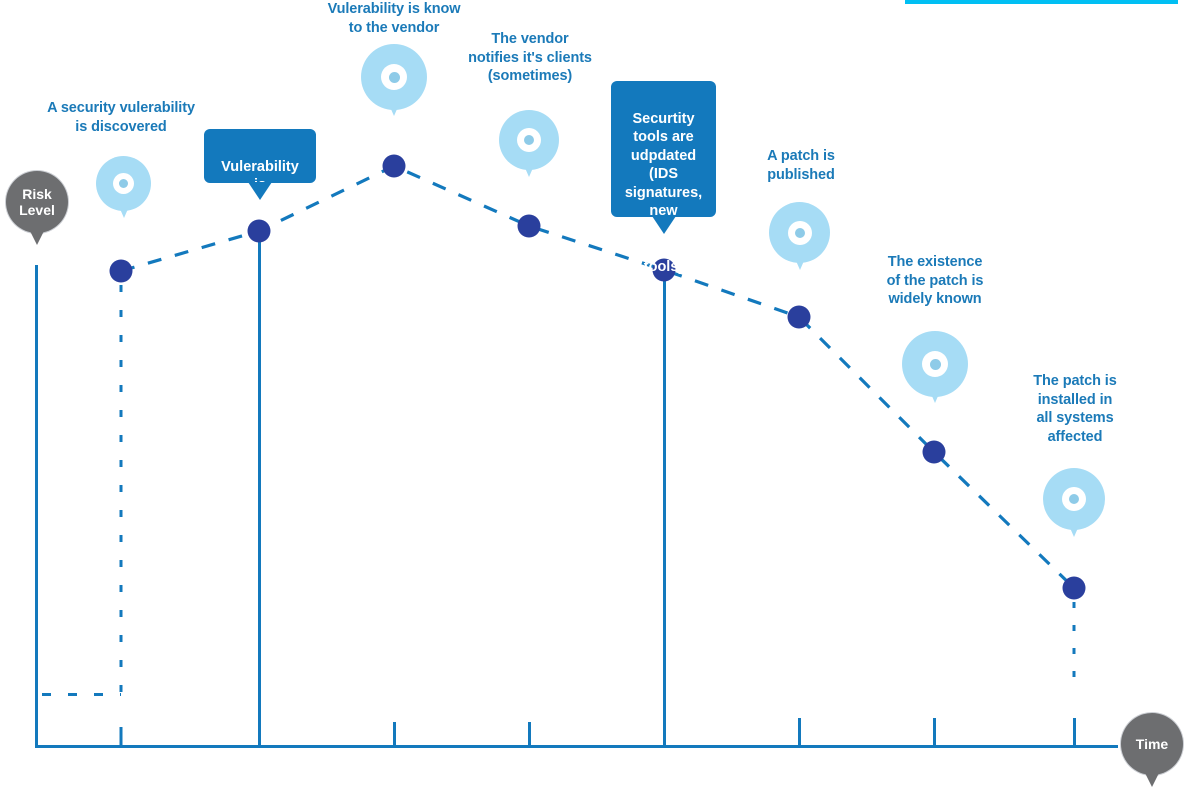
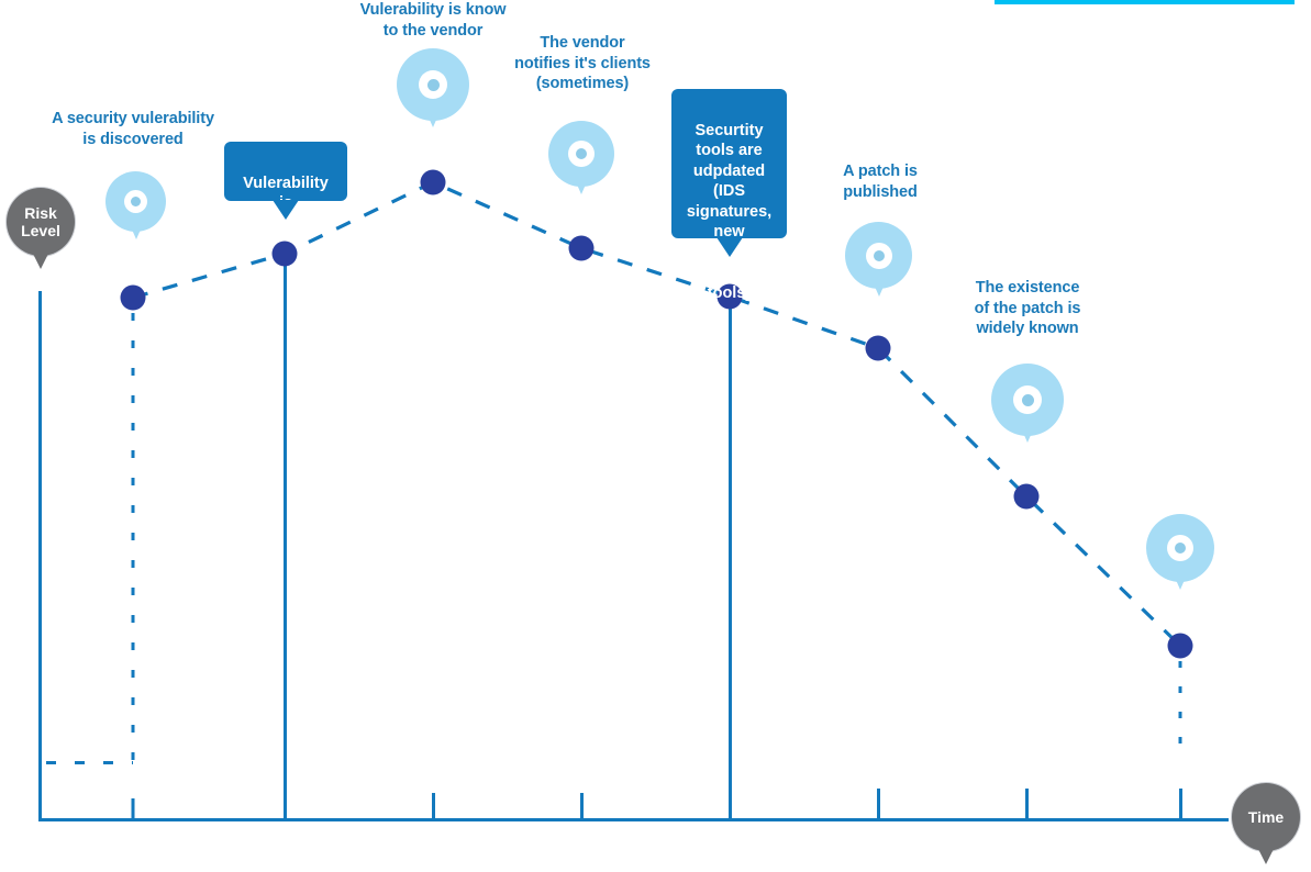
  Risk
  Level
  Time
  A security vulerability
  is discovered
  Vulerability is know
  to the vendor
  The vendor
  notifies it's clients
  (sometimes)
  A patch is
  published
  The existence
  of the patch is
  widely known
- The patch is
- installed in
- all systems
- affected
  Vulerability is
  made pubic
  Securtity
  tools are
  udpdated (IDS
  signatures,
  new modules
